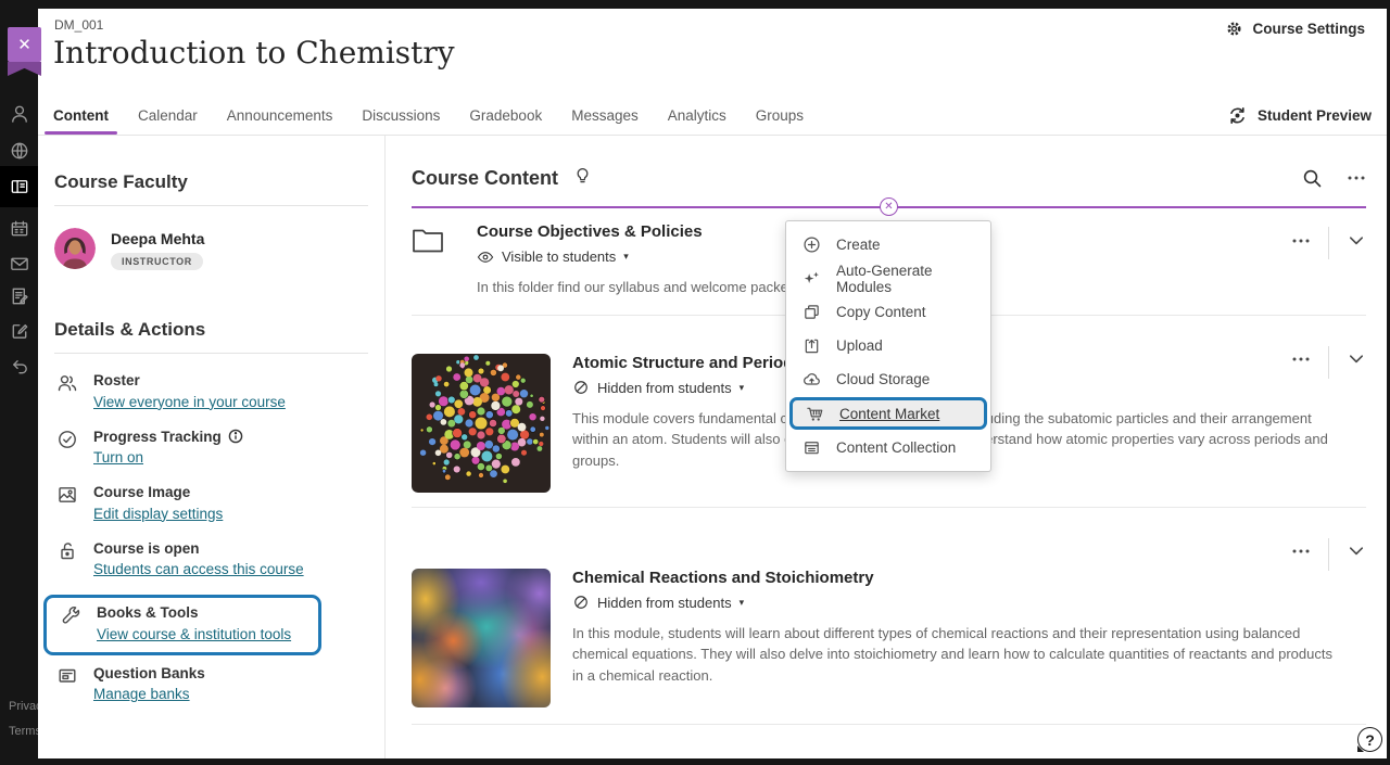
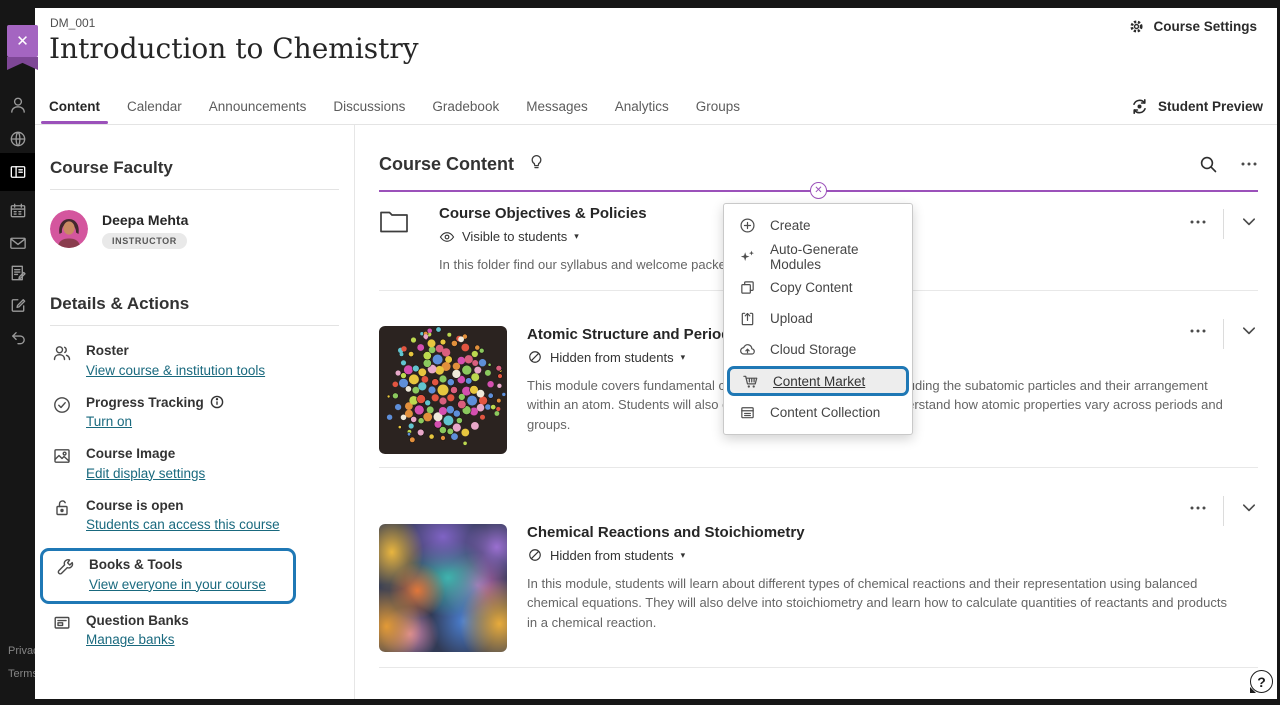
  Priva
  Term
  ✕
  DM_001
  Introduction to Chemistry
  Course Settings
  Content
  Calendar
  Announcements
  Discussions
  Gradebook
  Messages
  Analytics
  Groups
  Student Preview
  Course Faculty
  Deepa Mehta
  INSTRUCTOR
  Details & Actions
  Roster
- View everyone in your course
+ View course & institution tools
  Progress Tracking
  Turn on
  Course Image
  Edit display settings
  Course is open
  Students can access this course
  Books & Tools
- View course & institution tools
+ View everyone in your course
  Question Banks
  Manage banks
  Course Content
  ✕
  Course Objectives & Policies
  Visible to students
  ▾
  In this folder find our syllabus and welcome pack
  Atomic Structure and Perio
  Hidden from students
  ▾
  This module covers fundamental cding the subatomic particles and their arrangement within an atom. Students will alsorstand how atomic properties vary across periods and groups.
  Chemical Reactions and Stoichiometry
  Hidden from students
  ▾
  In this module, students will learn about different types of chemical reactions and their representation using balanced chemical equations. They will also delve into stoichiometry and learn how to calculate quantities of reactants and products in a chemical reaction.
  Create
  Auto-Generate Modules
  Copy Content
  Upload
  Cloud Storage
  Content Market
  Content Collection
  ?
